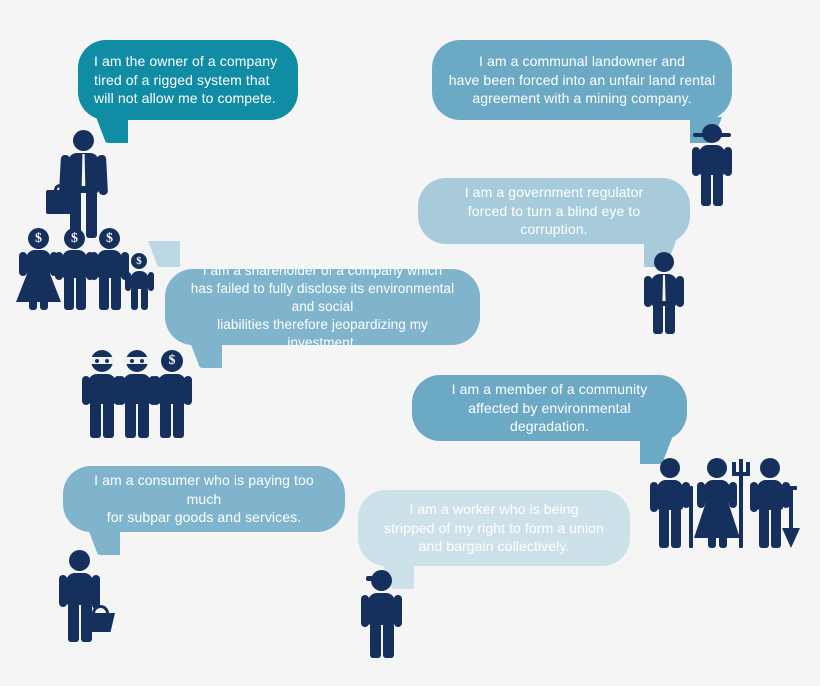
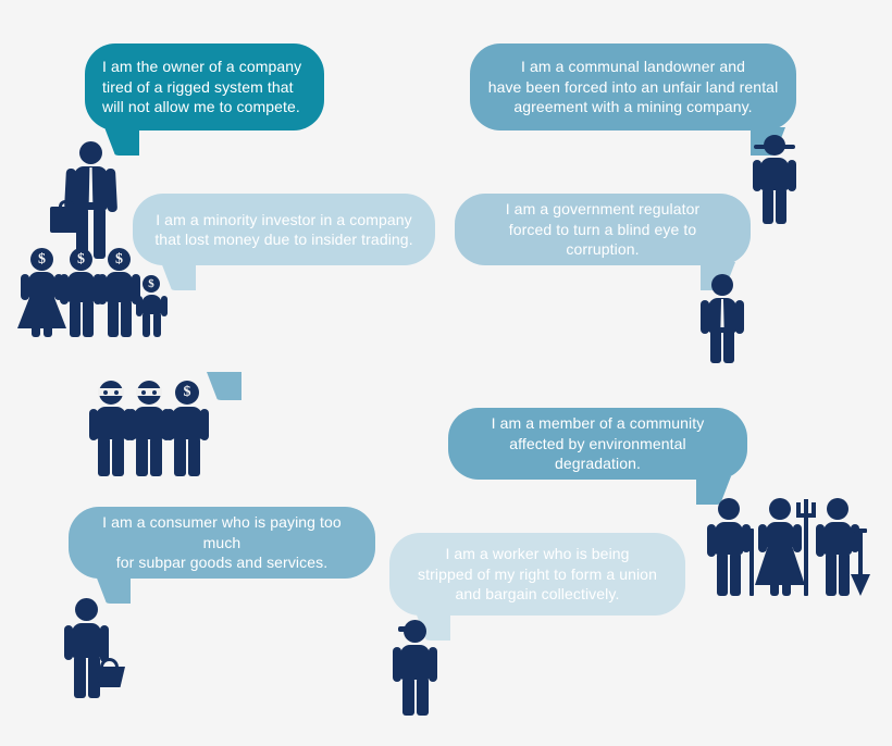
  I am the owner of a company
  tired of a rigged system that
  will not allow me to compete.
  I am a communal landowner and
  have been forced into an unfair land rental
  agreement with a mining company.
+ I am a minority investor in a company
+ that lost money due to insider trading.
  I am a government regulator
  forced to turn a blind eye to corruption.
- I am a shareholder of a company which
- has failed to fully disclose its environmental and social
- liabilities therefore jeopardizing my investment.
  I am a member of a community
  affected by environmental degradation.
  I am a consumer who is paying too much
  for subpar goods and services.
  I am a worker who is being
  stripped of my right to form a union
  and bargain collectively.
  $
  $
  $
  $
  $
